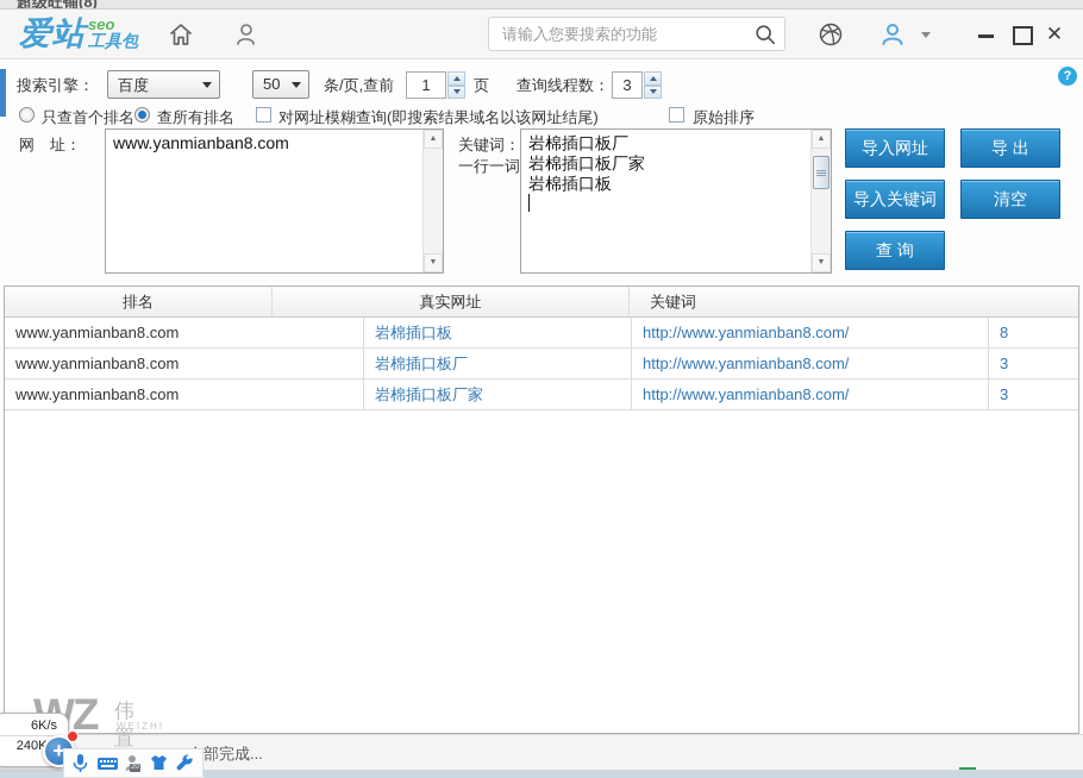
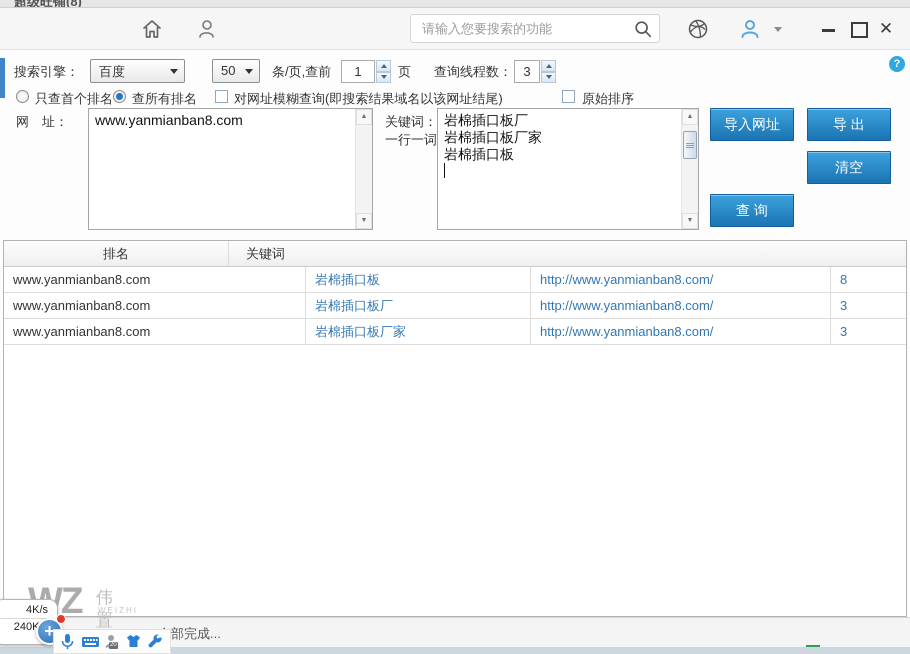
  超级旺铺(8)
- 爱站
- seo
- 工具包
  请输入您要搜索的功能
  ✕
  搜索引擎：
  百度
  50
  条/页,查前
  1
  页
  查询线程数：
  3
  ?
  只查首个排名
  查所有排名
  对网址模糊查询(即搜索结果域名以该网址结尾)
  原始排序
  网 址：
  www.yanmianban8.com
  关键词：
  一行一词
  岩棉插口板厂
  岩棉插口板厂家
  岩棉插口板
  导入网址
  导 出
- 导入关键词
  清空
  查 询
  排名
- 真实网址
  关键词
  www.yanmianban8.com
  岩棉插口板
  http://www.yanmianban8.com/
  8
  www.yanmianban8.com
  岩棉插口板厂
  http://www.yanmianban8.com/
  3
  www.yanmianban8.com
  岩棉插口板厂家
  http://www.yanmianban8.com/
  3
  部完成...
  伟置
  WEIZHI
- 6K/s
+ 4K/s
  +
